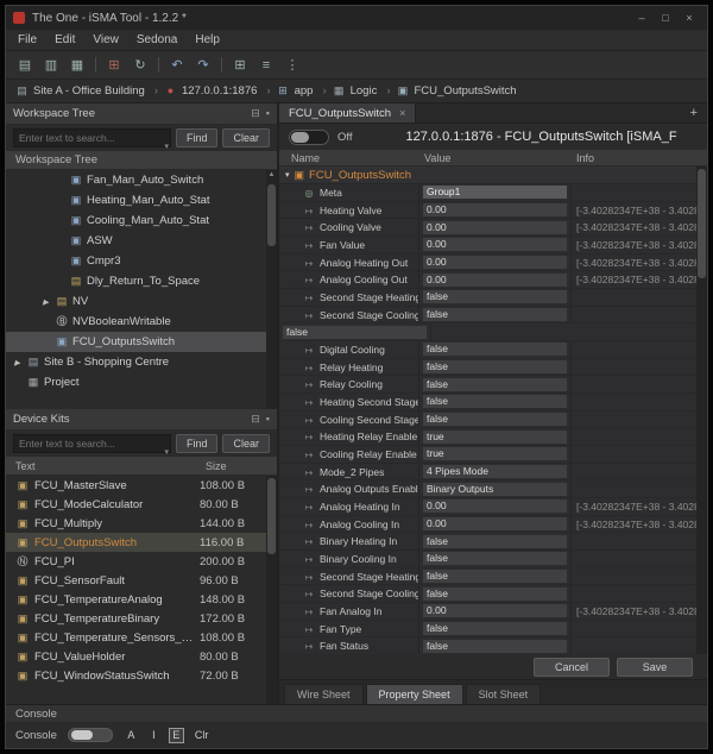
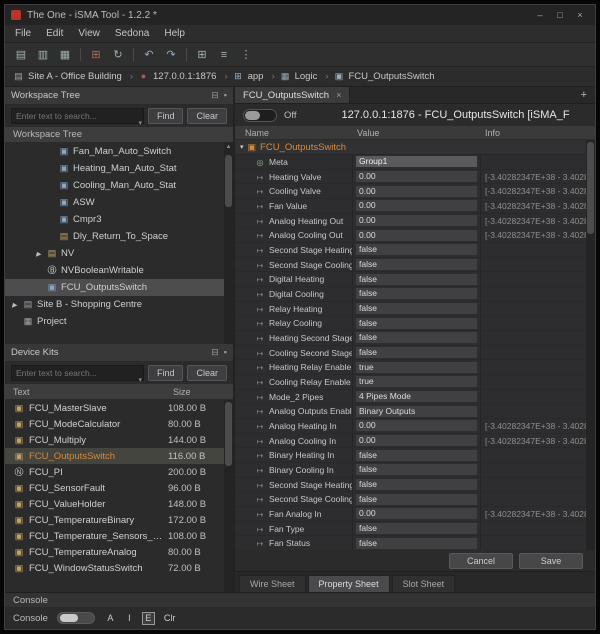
  The One - iSMA Tool - 1.2.2 *
  –
  □
  ×
  File
  Edit
  View
  Sedona
  Help
  Site A - Office Building
  ›
  127.0.0.1:1876
  ›
  app
  ›
  Logic
  ›
  FCU_OutputsSwitch
  Workspace Tree
  Enter text to search...
  Find
  Clear
  Workspace Tree
  Fan_Man_Auto_Switch
  Heating_Man_Auto_Stat
  Cooling_Man_Auto_Stat
  ASW
  Cmpr3
  Dly_Return_To_Space
  NV
  NVBooleanWritable
  FCU_OutputsSwitch
  Site B - Shopping Centre
  Project
  Device Kits
  Enter text to search...
  Find
  Clear
  Text
  Size
  FCU_MasterSlave
  108.00 B
  FCU_ModeCalculator
  80.00 B
  FCU_Multiply
  144.00 B
  FCU_OutputsSwitch
  116.00 B
  FCU_PI
  200.00 B
  FCU_SensorFault
  96.00 B
- FCU_TemperatureAnalog
+ FCU_ValueHolder
  148.00 B
  FCU_TemperatureBinary
  172.00 B
  FCU_Temperature_Sensors_Sw
  108.00 B
- FCU_ValueHolder
+ FCU_TemperatureAnalog
  80.00 B
  FCU_WindowStatusSwitch
  72.00 B
  FCU_OutputsSwitch
  ×
  +
  Off
  127.0.0.1:1876 - FCU_OutputsSwitch [iSMA_F
  Name
  Value
  Info
  FCU_OutputsSwitch
  Meta
  Group1
  Heating Valve
  0.00
  [-3.40282347E+38 - 3.402
  Cooling Valve
  0.00
  [-3.40282347E+38 - 3.402
  Fan Value
  0.00
  [-3.40282347E+38 - 3.402
  Analog Heating Out
  0.00
  [-3.40282347E+38 - 3.402
  Analog Cooling Out
  0.00
  [-3.40282347E+38 - 3.402
  Second Stage Heating
  false
  Second Stage Cooling
  false
+ Digital Heating
  false
  Digital Cooling
  false
  Relay Heating
  false
  Relay Cooling
  false
  Heating Second Stage
  false
  Cooling Second Stage
  false
  Heating Relay Enable
  true
  Cooling Relay Enable
  true
  Mode_2 Pipes
  4 Pipes Mode
  Analog Outputs Enabl
  Binary Outputs
  Analog Heating In
  0.00
  [-3.40282347E+38 - 3.402
  Analog Cooling In
  0.00
  [-3.40282347E+38 - 3.402
  Binary Heating In
  false
  Binary Cooling In
  false
  Second Stage Heating
  false
  Second Stage Cooling
  false
  Fan Analog In
  0.00
  [-3.40282347E+38 - 3.402
  Fan Type
  false
  Fan Status
  false
  Cancel
  Save
  Wire Sheet
  Property Sheet
  Slot Sheet
  Console
  Console
  A
  I
  E
  Clr
